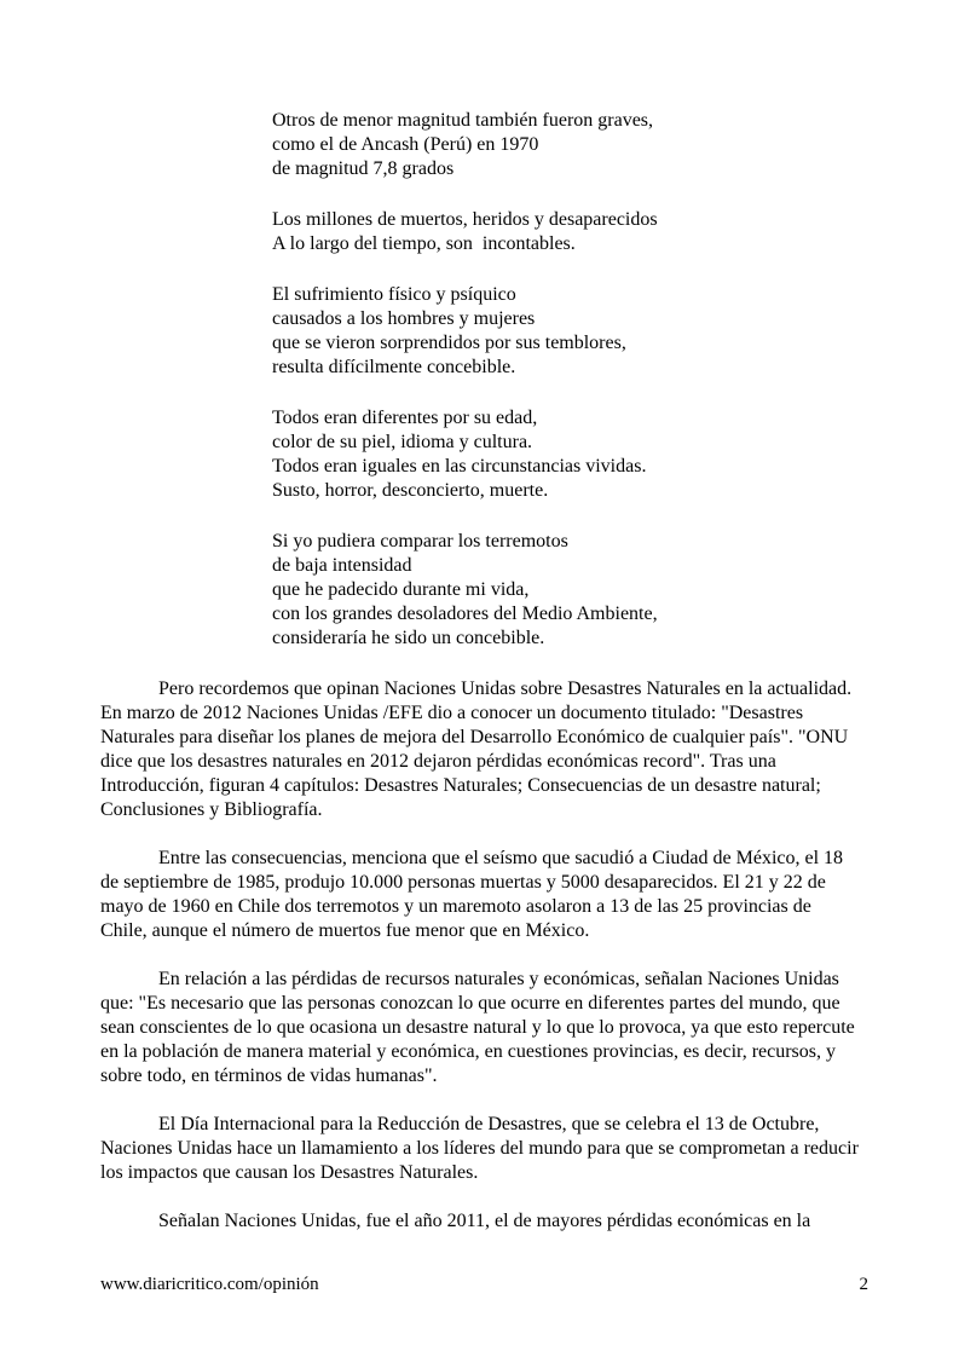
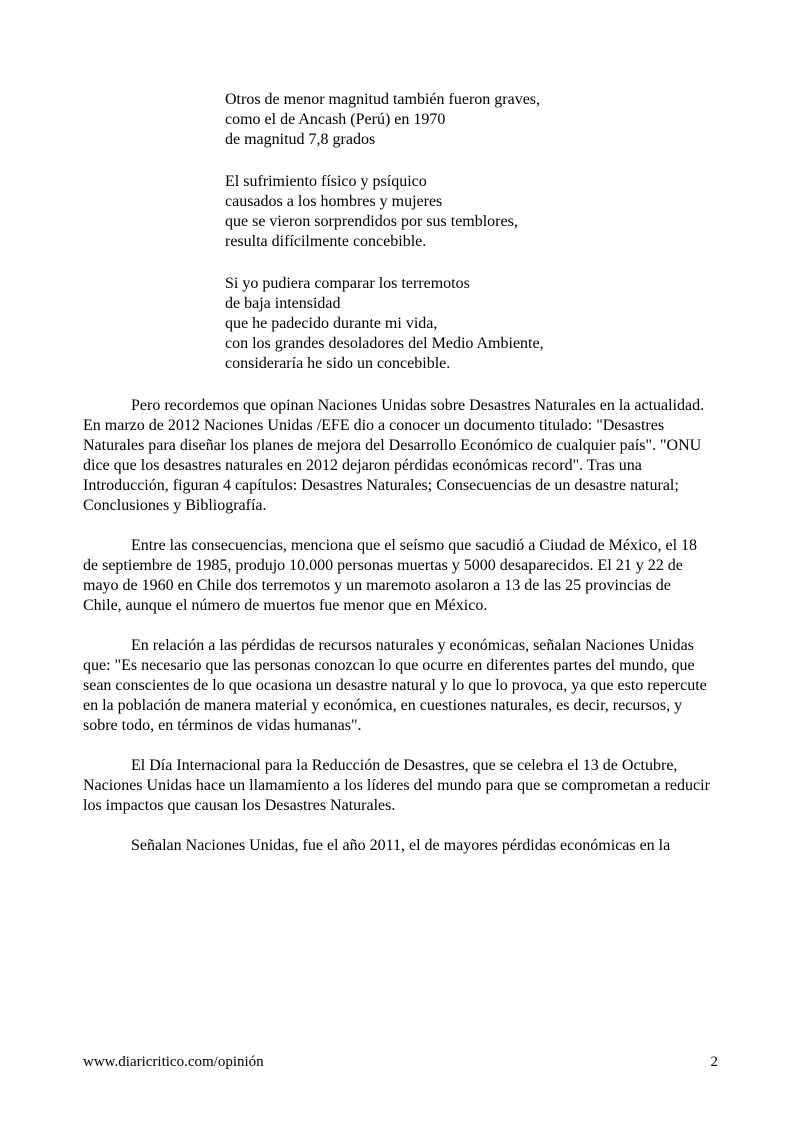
  Otros de menor magnitud también fueron graves,
  como el de Ancash (Perú) en 1970
  de magnitud 7,8 grados
- Los millones de muertos, heridos y desaparecidos
- A lo largo del tiempo, son incontables.
  El sufrimiento físico y psíquico
  causados a los hombres y mujeres
  que se vieron sorprendidos por sus temblores,
  resulta difícilmente concebible.
- Todos eran diferentes por su edad,
- color de su piel, idioma y cultura.
- Todos eran iguales en las circunstancias vividas.
- Susto, horror, desconcierto, muerte.
  Si yo pudiera comparar los terremotos
  de baja intensidad
  que he padecido durante mi vida,
  con los grandes desoladores del Medio Ambiente,
  consideraría he sido un concebible.
  Pero recordemos que opinan Naciones Unidas sobre Desastres Naturales en la actualidad. En marzo de 2012 Naciones Unidas /EFE dio a conocer un documento titulado: "Desastres Naturales para diseñar los planes de mejora del Desarrollo Económico de cualquier país". "ONU dice que los desastres naturales en 2012 dejaron pérdidas económicas record". Tras una Introducción, figuran 4 capítulos: Desastres Naturales; Consecuencias de un desastre natural; Conclusiones y Bibliografía.
  Entre las consecuencias, menciona que el seísmo que sacudió a Ciudad de México, el 18 de septiembre de 1985, produjo 10.000 personas muertas y 5000 desaparecidos. El 21 y 22 de mayo de 1960 en Chile dos terremotos y un maremoto asolaron a 13 de las 25 provincias de Chile, aunque el número de muertos fue menor que en México.
- En relación a las pérdidas de recursos naturales y económicas, señalan Naciones Unidas que: "Es necesario que las personas conozcan lo que ocurre en diferentes partes del mundo, que sean conscientes de lo que ocasiona un desastre natural y lo que lo provoca, ya que esto repercute en la población de manera material y económica, en cuestiones provincias, es decir, recursos, y sobre todo, en términos de vidas humanas".
+ En relación a las pérdidas de recursos naturales y económicas, señalan Naciones Unidas que: "Es necesario que las personas conozcan lo que ocurre en diferentes partes del mundo, que sean conscientes de lo que ocasiona un desastre natural y lo que lo provoca, ya que esto repercute en la población de manera material y económica, en cuestiones naturales, es decir, recursos, y sobre todo, en términos de vidas humanas".
  El Día Internacional para la Reducción de Desastres, que se celebra el 13 de Octubre, Naciones Unidas hace un llamamiento a los líderes del mundo para que se comprometan a reducir los impactos que causan los Desastres Naturales.
  Señalan Naciones Unidas, fue el año 2011, el de mayores pérdidas económicas en la
  www.diaricritico.com/opinión
  2
